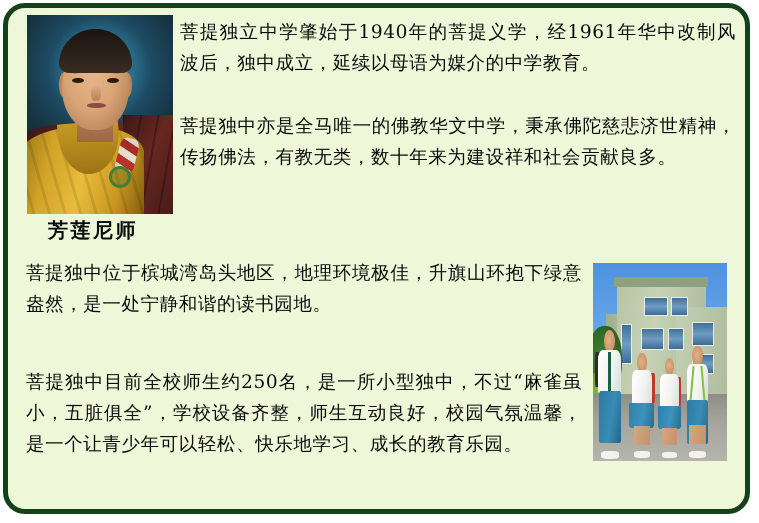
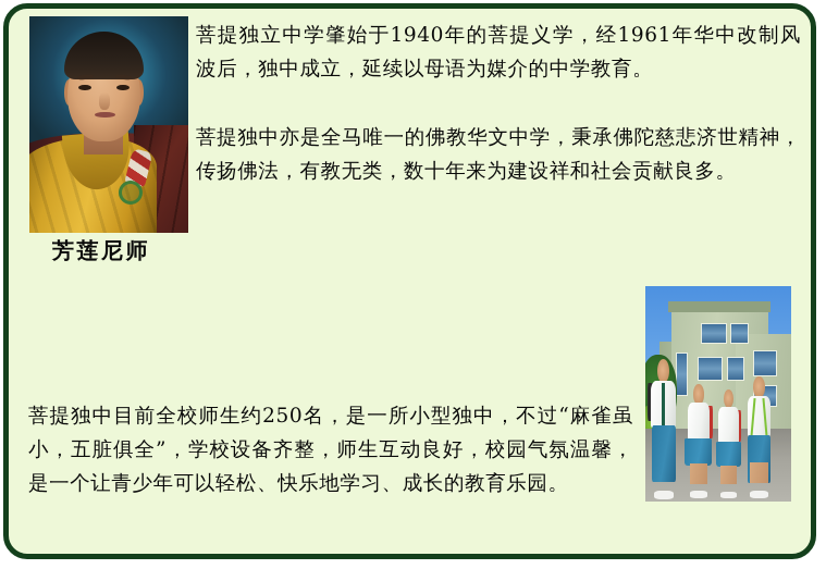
  菩提独立中学肇始于1940年的菩提义学，经1961年华中改制风波后，独中成立，延续以母语为媒介的中学教育。
  菩提独中亦是全马唯一的佛教华文中学，秉承佛陀慈悲济世精神，传扬佛法，有教无类，数十年来为建设祥和社会贡献良多。
  芳莲尼师
- 菩提独中位于槟城湾岛头地区，地理环境极佳，升旗山环抱下绿意盎然，是一处宁静和谐的读书园地。
  菩提独中目前全校师生约250名，是一所小型独中，不过“麻雀虽小，五脏俱全”，学校设备齐整，师生互动良好，校园气氛温馨，是一个让青少年可以轻松、快乐地学习、成长的教育乐园。
